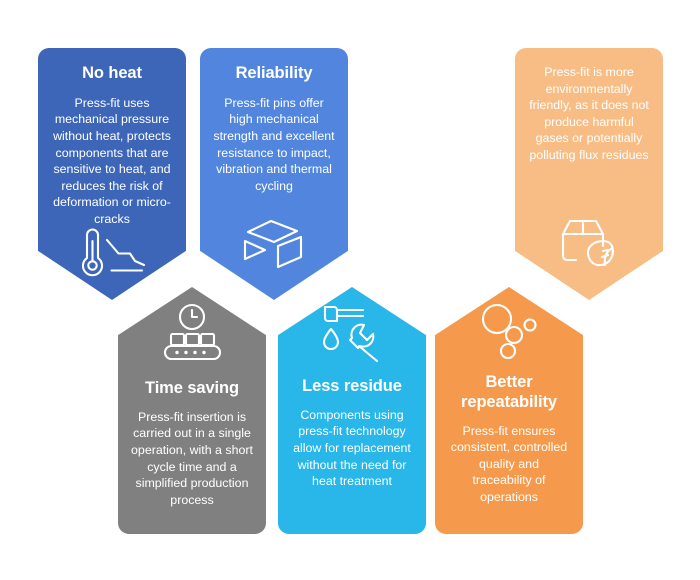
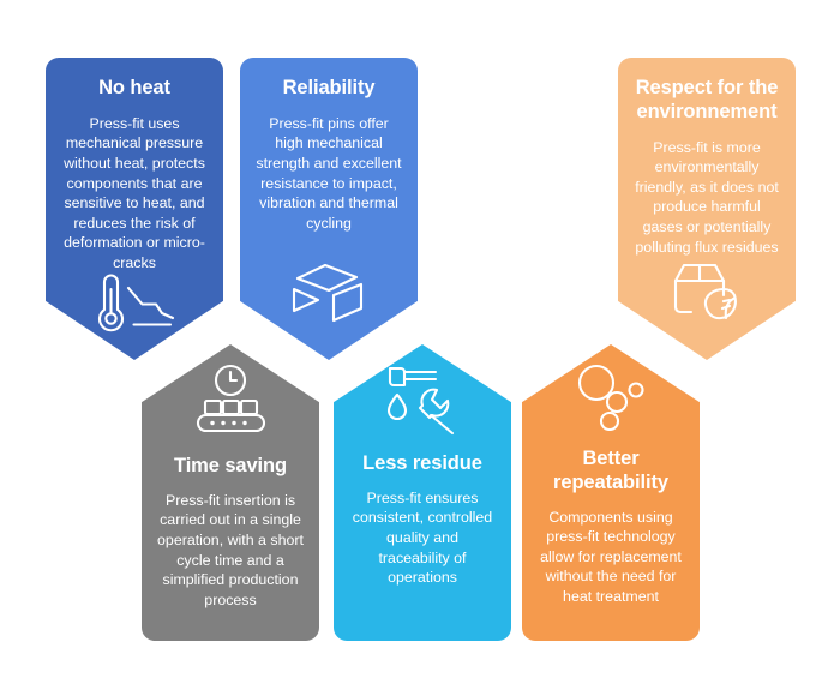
  No heat
  Press-fit uses mechanical pressure without heat, protects components that are sensitive to heat, and reduces the risk of deformation or micro-cracks
  Reliability
  Press-fit pins offer high mechanical strength and excellent resistance to impact, vibration and thermal cycling
+ Respect for the environnement
  Press-fit is more environmentally friendly, as it does not produce harmful gases or potentially polluting flux residues
  Time saving
  Press-fit insertion is carried out in a single operation, with a short cycle time and a simplified production process
  Less residue
- Components using press-fit technology allow for replacement without the need for heat treatment
+ Press-fit ensures consistent, controlled quality and traceability of operations
  Better repeatability
- Press-fit ensures consistent, controlled quality and traceability of operations
+ Components using press-fit technology allow for replacement without the need for heat treatment
